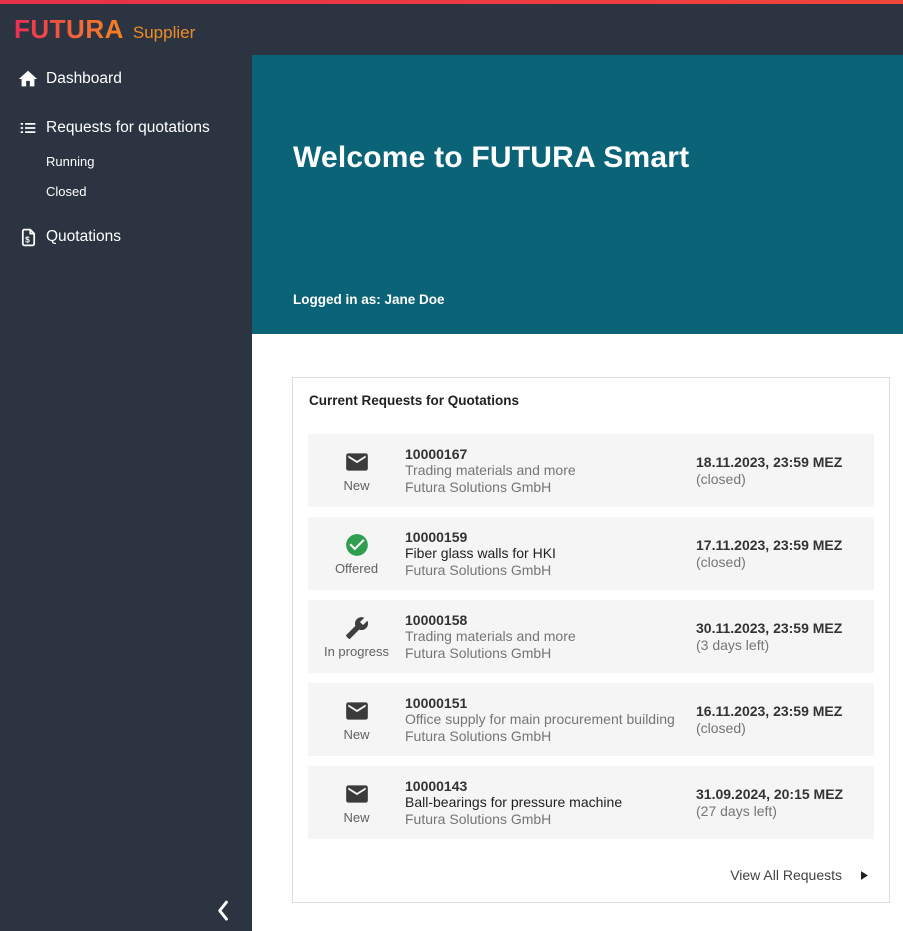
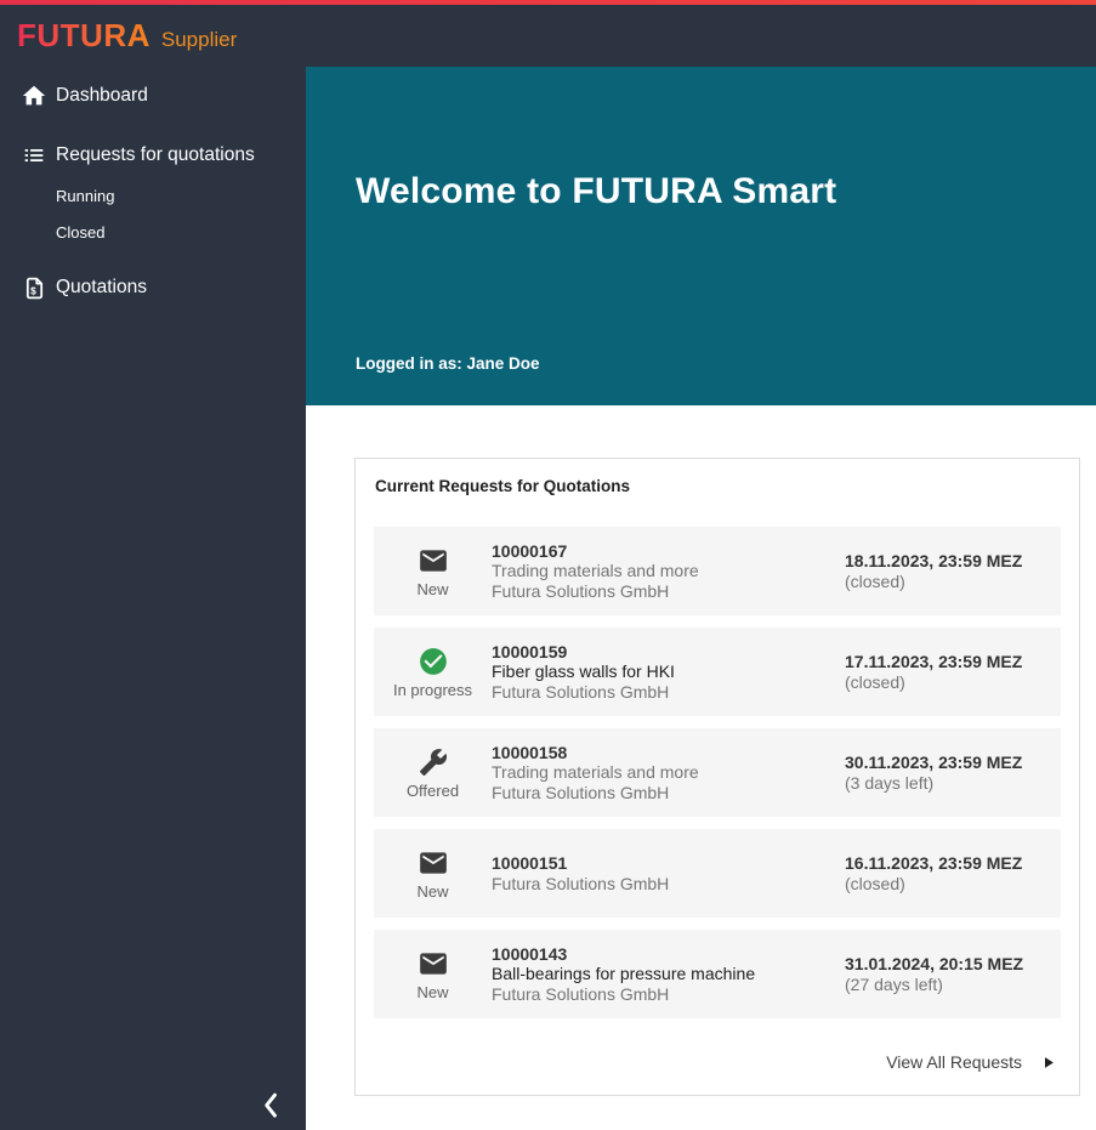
  FUTURA
  Supplier
  Dashboard
  Requests for quotations
  Running
  Closed
  $
  Quotations
  Welcome to FUTURA Smart
  Logged in as: Jane Doe
  Current Requests for Quotations
  New
  10000167
  Trading materials and more
  Futura Solutions GmbH
  18.11.2023, 23:59 MEZ
  (closed)
- Offered
+ In progress
  10000159
  Fiber glass walls for HKI
  Futura Solutions GmbH
  17.11.2023, 23:59 MEZ
  (closed)
- In progress
+ Offered
  10000158
  Trading materials and more
  Futura Solutions GmbH
  30.11.2023, 23:59 MEZ
  (3 days left)
  New
  10000151
- Office supply for main procurement building
  Futura Solutions GmbH
  16.11.2023, 23:59 MEZ
  (closed)
  New
  10000143
  Ball-bearings for pressure machine
  Futura Solutions GmbH
- 31.09.2024, 20:15 MEZ
+ 31.01.2024, 20:15 MEZ
  (27 days left)
  View All Requests
